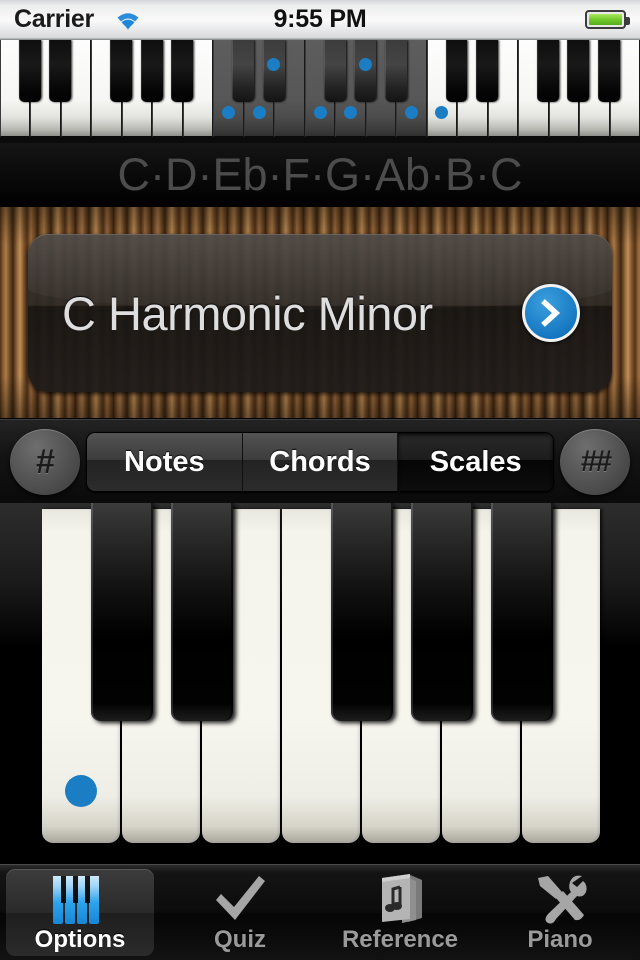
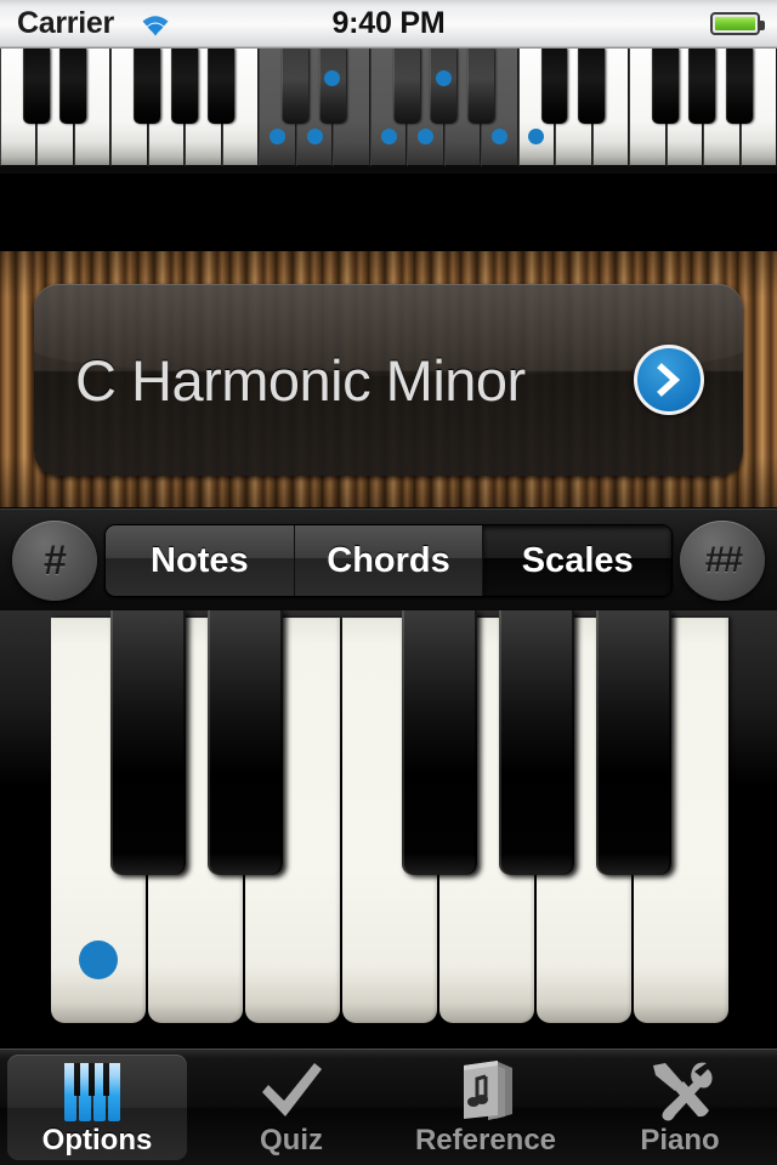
  Carrier
- 9:55 PM
+ 9:40 PM
- C·D·Eb·F·G·Ab·B·C
  C Harmonic Minor
  #
  Notes
  Chords
  Scales
  ##
  Options
  Quiz
  Reference
  Piano
